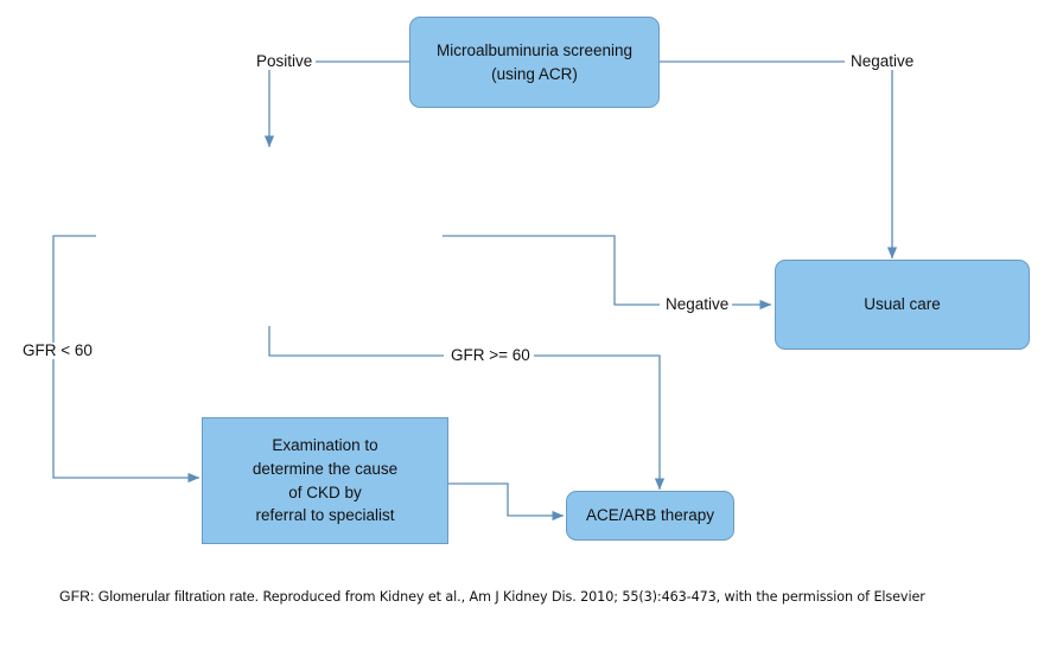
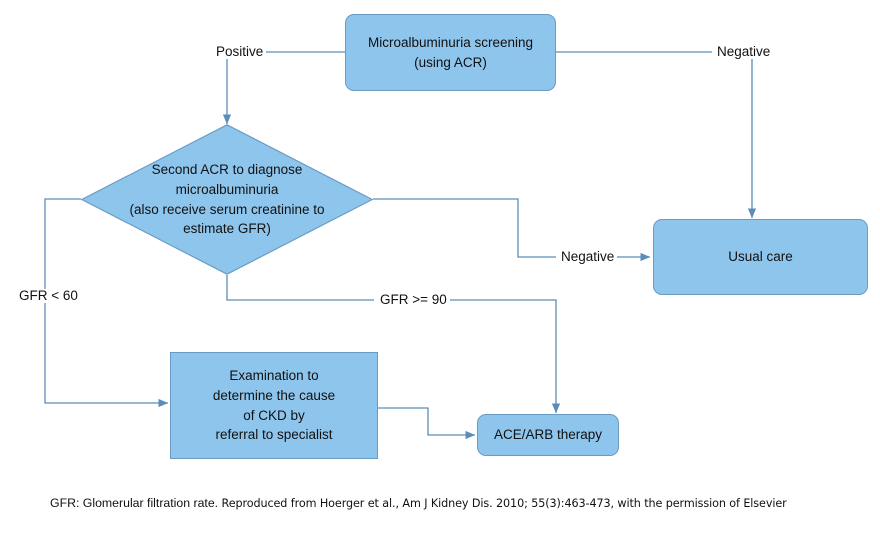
  Microalbuminuria screening
  (using ACR)
+ Second ACR to diagnose
+ microalbuminuria
+ (also receive serum creatinine to
+ estimate GFR)
  Usual care
  Examination to
  determine the cause
  of CKD by
  referral to specialist
  ACE/ARB therapy
  Positive
  Negative
  Negative
  GFR < 60
- GFR >= 60
+ GFR >= 90
- GFR: Glomerular filtration rate. Reproduced from Kidney et al., Am J Kidney Dis. 2010; 55(3):463-473, with the permission of Elsevier
+ GFR: Glomerular filtration rate. Reproduced from Hoerger et al., Am J Kidney Dis. 2010; 55(3):463-473, with the permission of Elsevier
